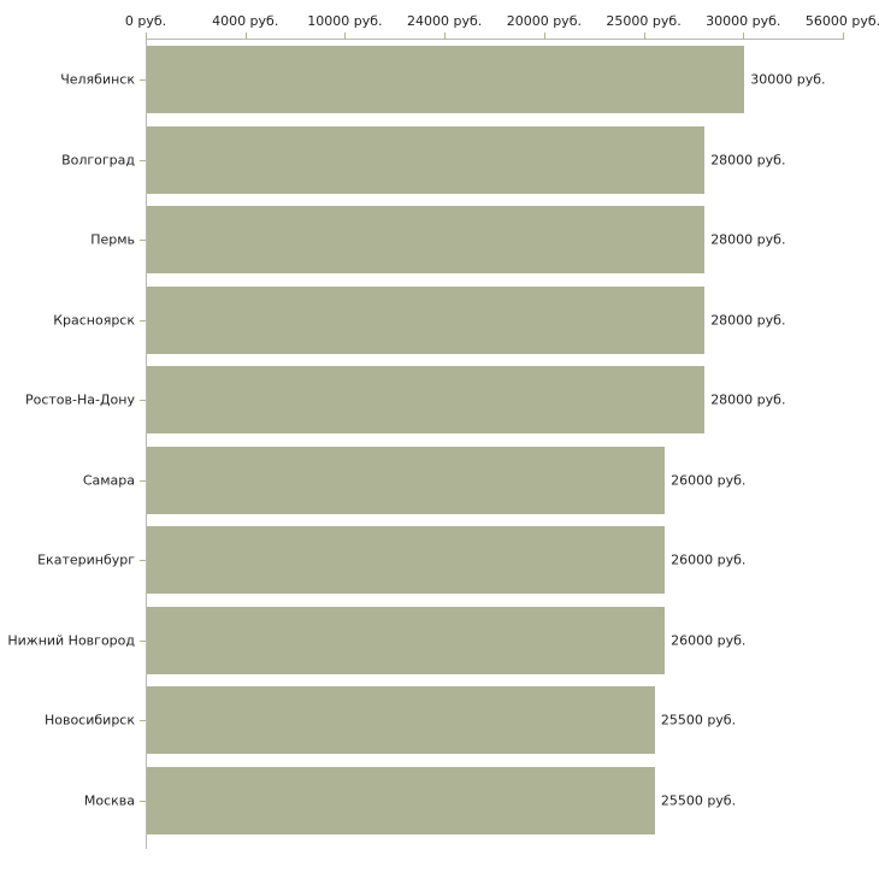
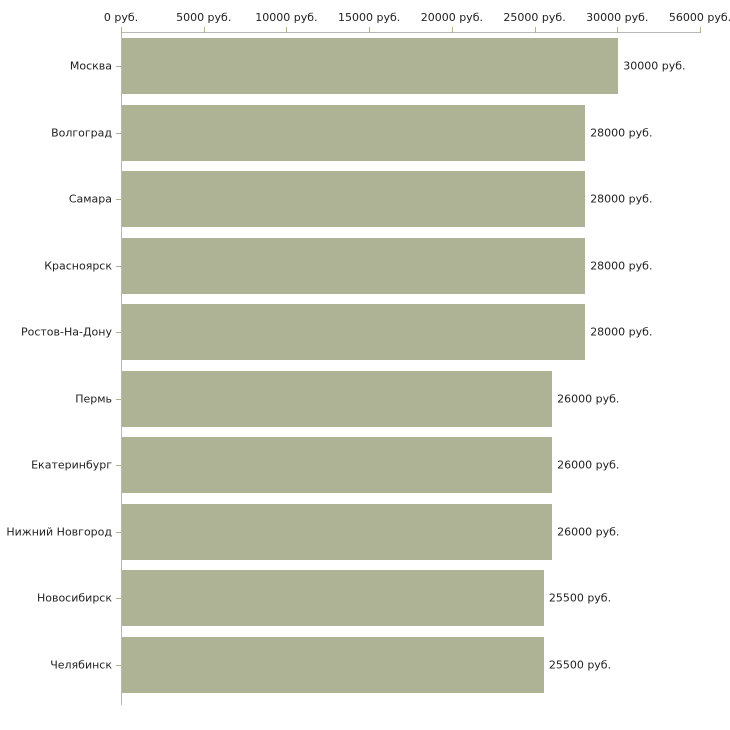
  0 руб.
- 4000 руб.
+ 5000 руб.
  10000 руб.
- 24000 руб.
+ 15000 руб.
  20000 руб.
  25000 руб.
  30000 руб.
  56000 руб.
- Челябинск
+ Москва
  Волгоград
- Пермь
+ Самара
  Красноярск
  Ростов-На-Дону
- Самара
+ Пермь
  Екатеринбург
  Нижний Новгород
  Новосибирск
- Москва
+ Челябинск
  30000 руб.
  28000 руб.
  28000 руб.
  28000 руб.
  28000 руб.
  26000 руб.
  26000 руб.
  26000 руб.
  25500 руб.
  25500 руб.
